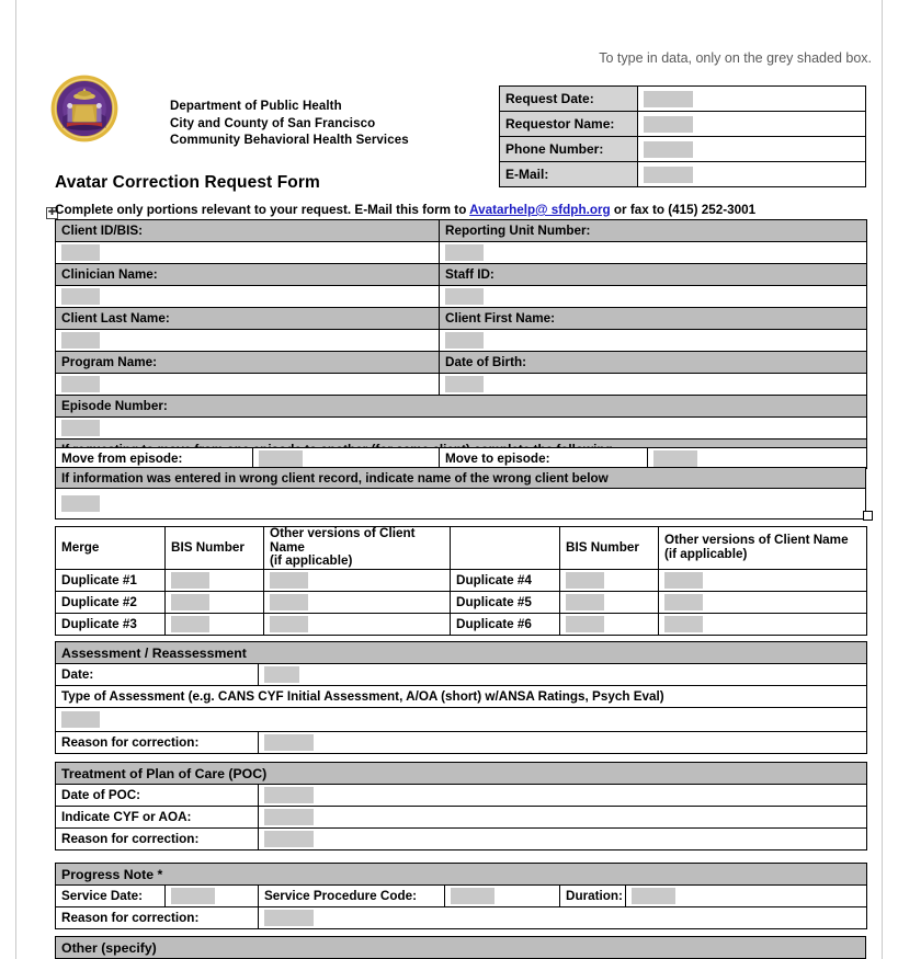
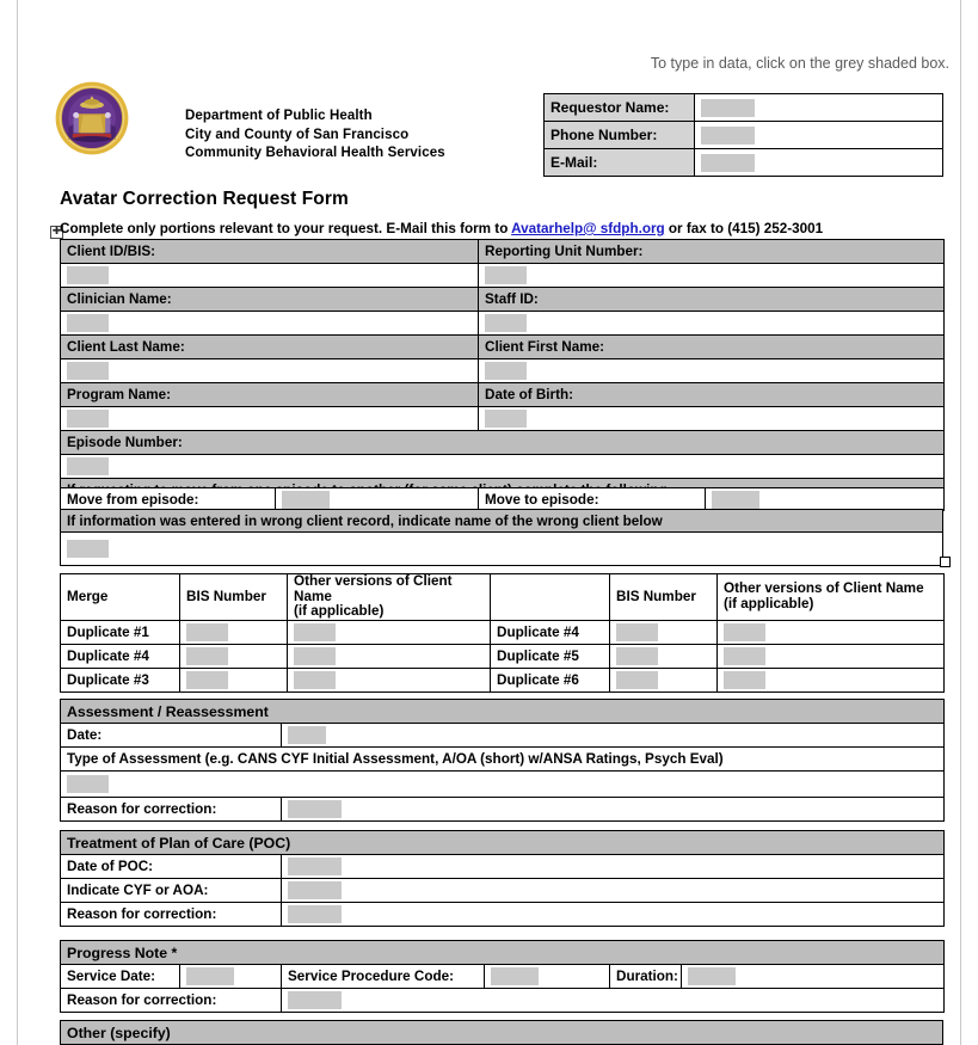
- To type in data, only on the grey shaded box.
+ To type in data, click on the grey shaded box.
  Department of Public Health
  City and County of San Francisco
  Community Behavioral Health Services
  Avatar Correction Request Form
  ✚
  Complete only portions relevant to your request. E-Mail this form to Avatarhelp@ sfdph.org or fax to (415) 252-3001
- Request Date:
  Requestor Name:
  Phone Number:
  E-Mail:
  Client ID/BIS:	Reporting Unit Number:
  Clinician Name:	Staff ID:
  Client Last Name:	Client First Name:
  Program Name:	Date of Birth:
  Episode Number:
  Move from episode:		Move to episode:
  If information was entered in wrong client record, indicate name of the wrong client below
  Merge	BIS Number	Other versions of Client Name (if applicable)		BIS Number	Other versions of Client Name (if applicable)
  Duplicate #1			Duplicate #4
- Duplicate #2			Duplicate #5
+ Duplicate #4			Duplicate #5
  Duplicate #3			Duplicate #6
  Assessment / Reassessment
  Date:
  Type of Assessment (e.g. CANS CYF Initial Assessment, A/OA (short) w/ANSA Ratings, Psych Eval)
  Reason for correction:
  Treatment of Plan of Care (POC)
  Date of POC:
  Indicate CYF or AOA:
  Reason for correction:
  Progress Note *
  Service Date:		Service Procedure Code:		Duration:
  Reason for correction:
  Other (specify)
